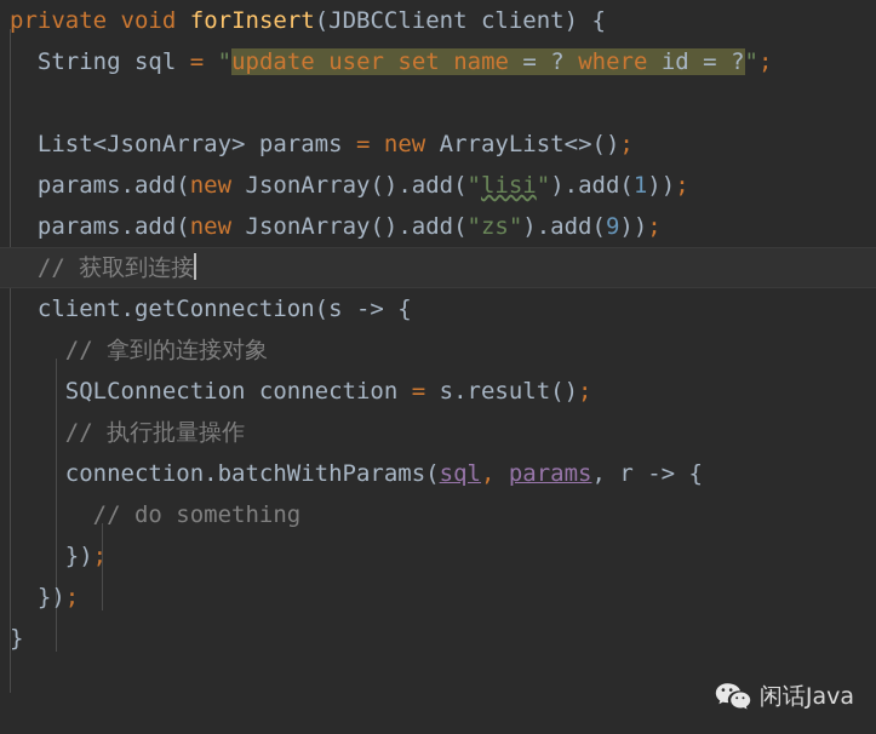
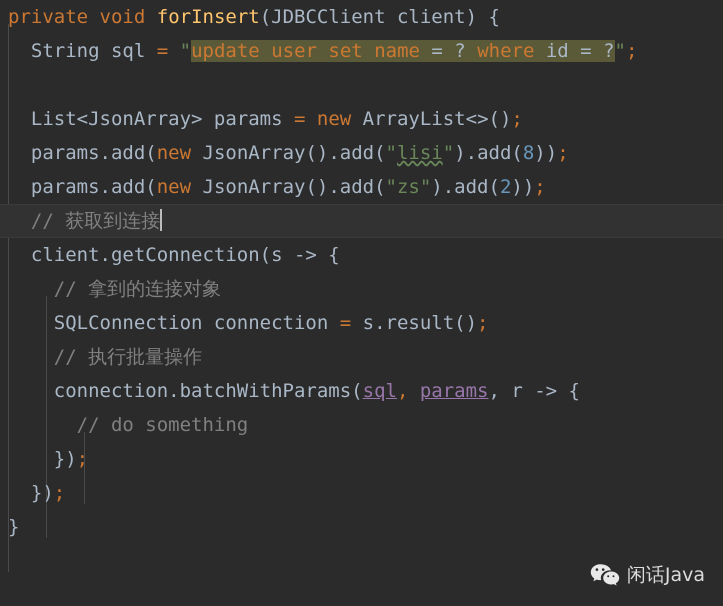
  private void forInsert(JDBCClient client) {
  String sql = "update user set name = ? where id = ?";
  List<JsonArray> params = new ArrayList<>();
- params.add(new JsonArray().add("lisi").add(1));
+ params.add(new JsonArray().add("lisi").add(8));
- params.add(new JsonArray().add("zs").add(9));
+ params.add(new JsonArray().add("zs").add(2));
  // 获取到连接
  client.getConnection(s -> {
  // 拿到的连接对象
  SQLConnection connection = s.result();
  // 执行批量操作
  connection.batchWithParams(sql, params, r -> {
  // do something
  });
  });
  }
  闲话Java
